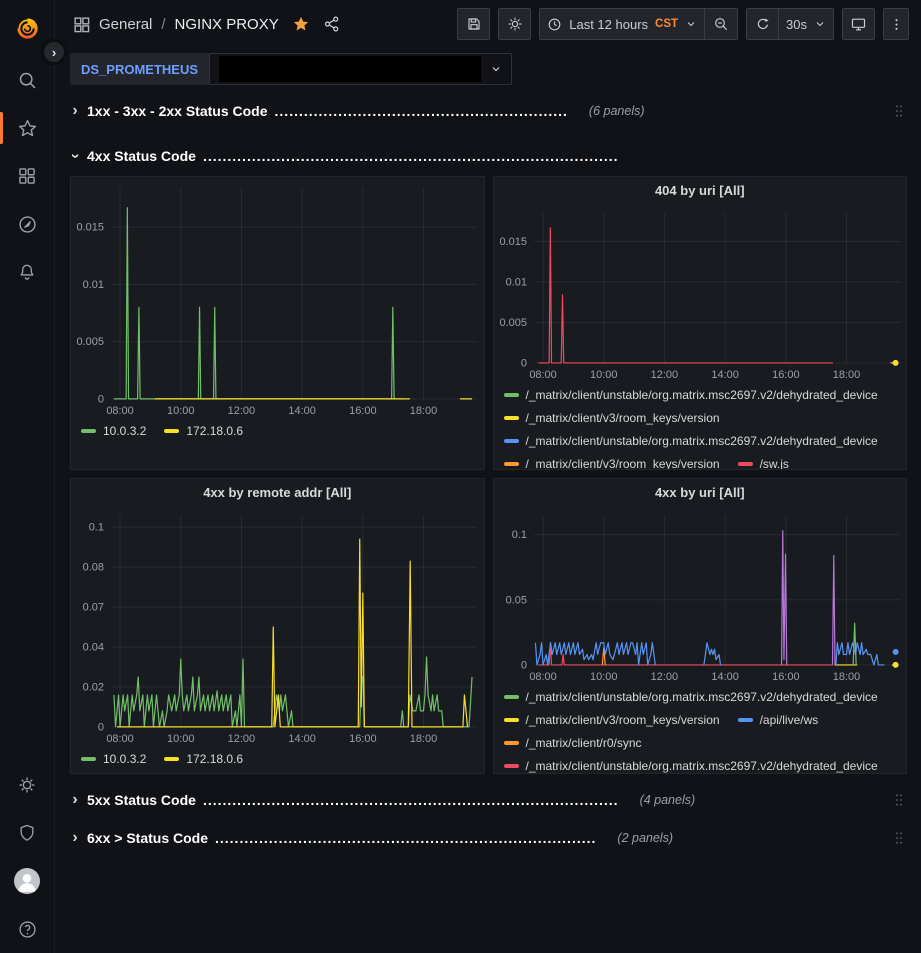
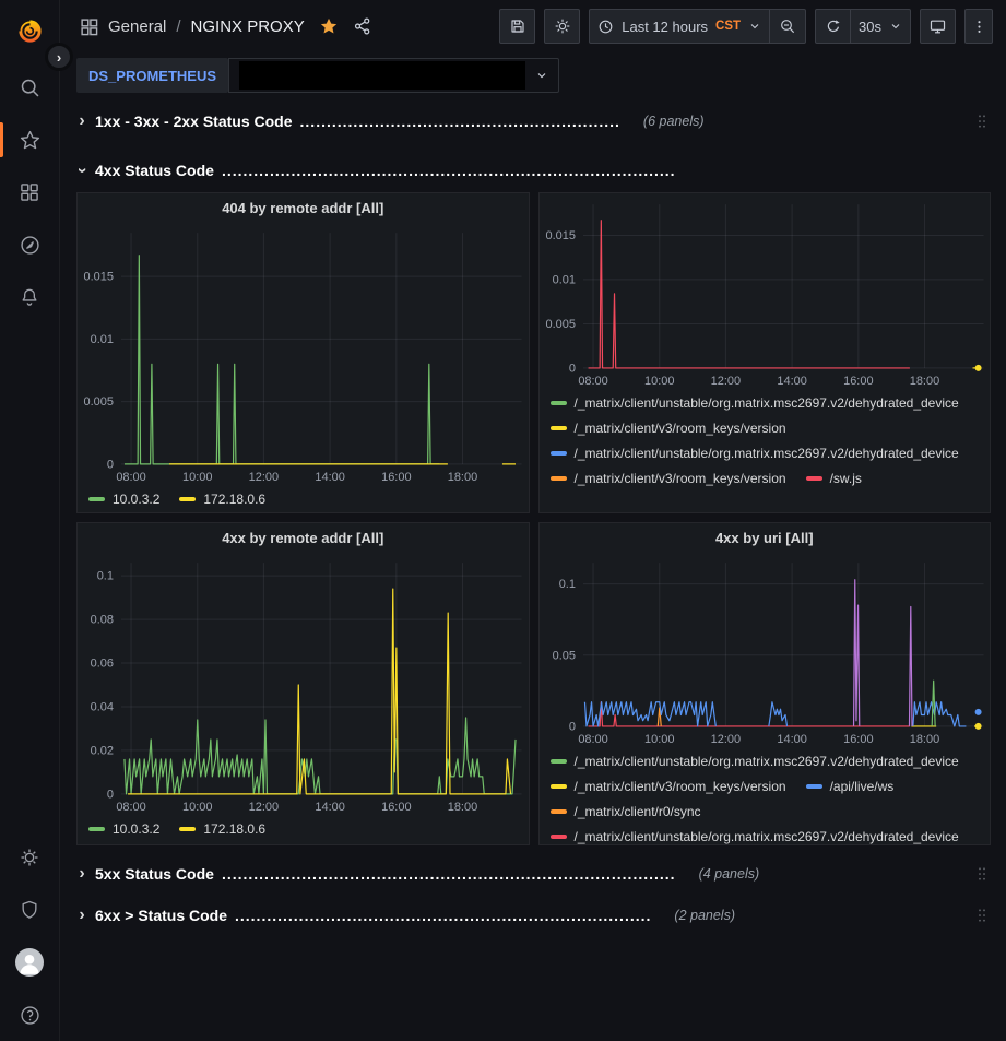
  ›
  General
  /
  NGINX PROXY
  Last 12 hours
  CST
  30s
  DS_PROMETHEUS
  ›
  1xx - 3xx - 2xx Status Code
  ............................................................
  (6 panels)
  4xx Status Code
  .....................................................................................
+ 404 by remote addr [All]
  08:00
  10:00
  12:00
  14:00
  16:00
  18:00
  0
  0.005
  0.01
  0.015
  10.0.3.2
  172.18.0.6
- 404 by uri [All]
  08:00
  10:00
  12:00
  14:00
  16:00
  18:00
  0
  0.005
  0.01
  0.015
  /_matrix/client/unstable/org.matrix.msc2697.v2/dehydrated_device
  /_matrix/client/v3/room_keys/version
  /_matrix/client/unstable/org.matrix.msc2697.v2/dehydrated_device
  /_matrix/client/v3/room_keys/version
  /sw.js
  4xx by remote addr [All]
  08:00
  10:00
  12:00
  14:00
  16:00
  18:00
  0
  0.02
  0.04
- 0.07
+ 0.06
  0.08
  0.1
  10.0.3.2
  172.18.0.6
  4xx by uri [All]
  08:00
  10:00
  12:00
  14:00
  16:00
  18:00
  0
  0.05
  0.1
  /_matrix/client/unstable/org.matrix.msc2697.v2/dehydrated_device
  /_matrix/client/v3/room_keys/version
  /api/live/ws
  /_matrix/client/r0/sync
  /_matrix/client/unstable/org.matrix.msc2697.v2/dehydrated_device
  ›
  5xx Status Code
  .....................................................................................
  (4 panels)
  ›
  6xx > Status Code
  ..............................................................................
  (2 panels)
